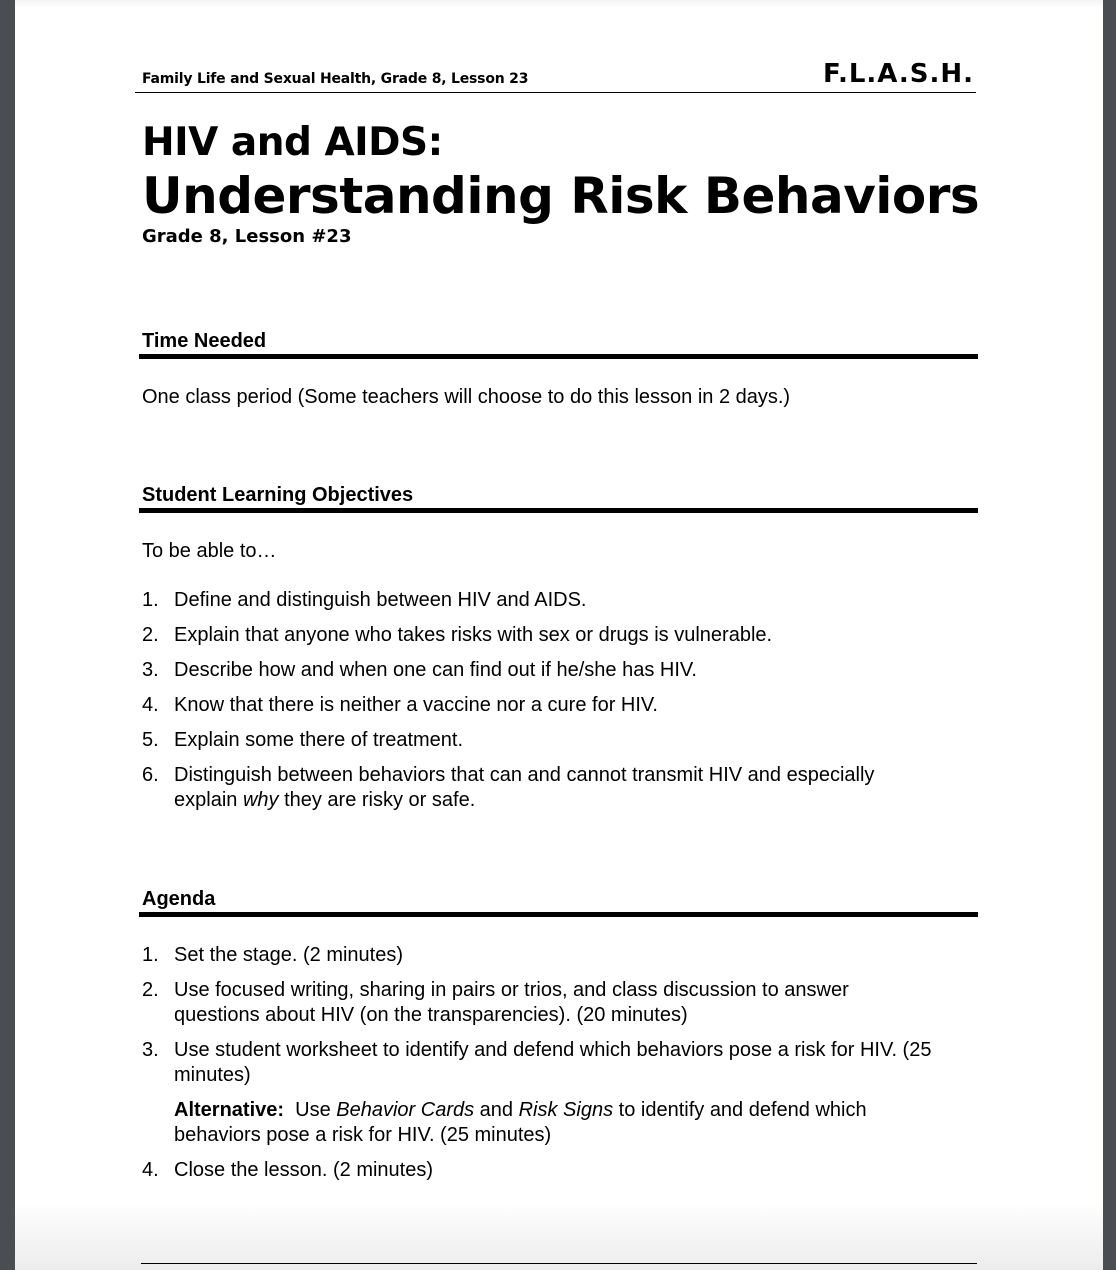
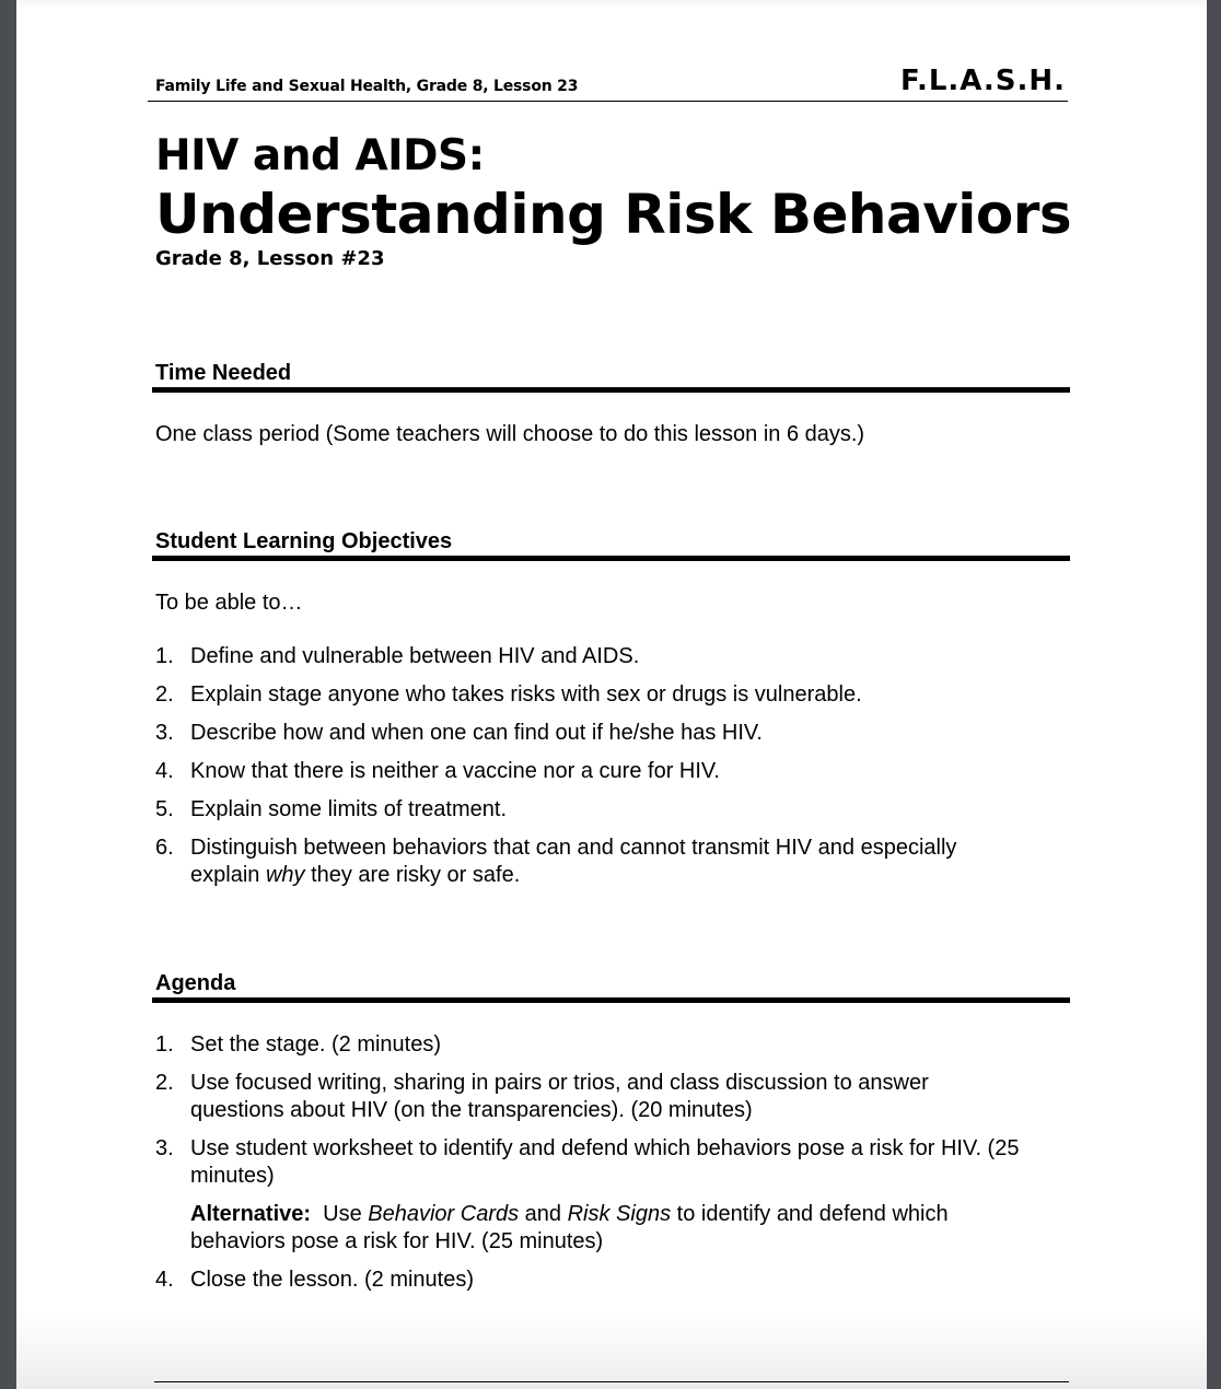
  Family Life and Sexual Health, Grade 8, Lesson 23
  F.L.A.S.H.
  HIV and AIDS:
  Understanding Risk Behaviors
  Grade 8, Lesson #23
  Time Needed
- One class period (Some teachers will choose to do this lesson in 2 days.)
+ One class period (Some teachers will choose to do this lesson in 6 days.)
  Student Learning Objectives
  To be able to…
  1.
- Define and distinguish between HIV and AIDS.
+ Define and vulnerable between HIV and AIDS.
  2.
- Explain that anyone who takes risks with sex or drugs is vulnerable.
+ Explain stage anyone who takes risks with sex or drugs is vulnerable.
  3.
  Describe how and when one can find out if he/she has HIV.
  4.
  Know that there is neither a vaccine nor a cure for HIV.
  5.
- Explain some there of treatment.
+ Explain some limits of treatment.
  6.
  Distinguish between behaviors that can and cannot transmit HIV and especially explain why they are risky or safe.
  Agenda
  1.
  Set the stage. (2 minutes)
  2.
  Use focused writing, sharing in pairs or trios, and class discussion to answer questions about HIV (on the transparencies). (20 minutes)
  3.
  Use student worksheet to identify and defend which behaviors pose a risk for HIV. (25 minutes)
  Alternative: Use Behavior Cards and Risk Signs to identify and defend which behaviors pose a risk for HIV. (25 minutes)
  4.
  Close the lesson. (2 minutes)
